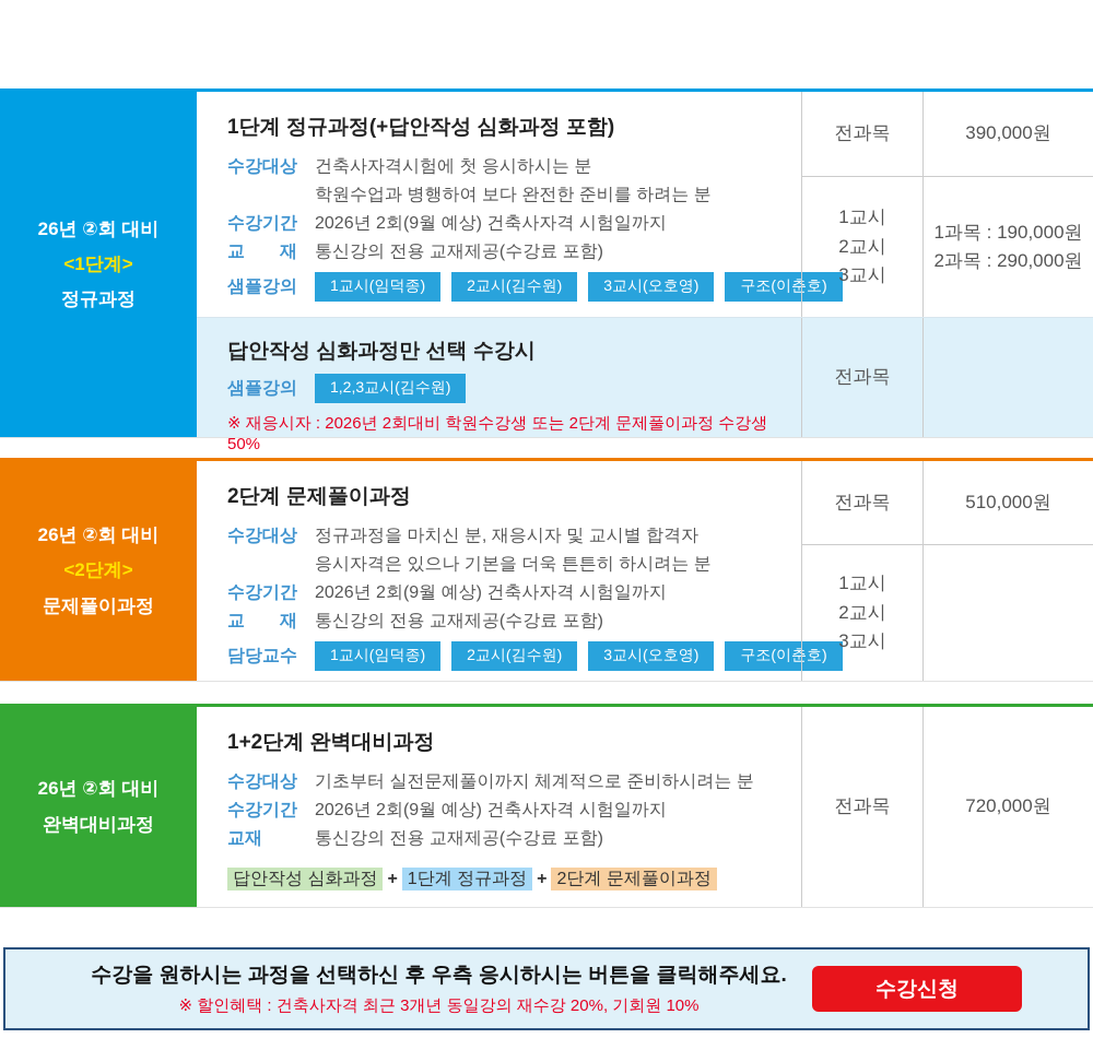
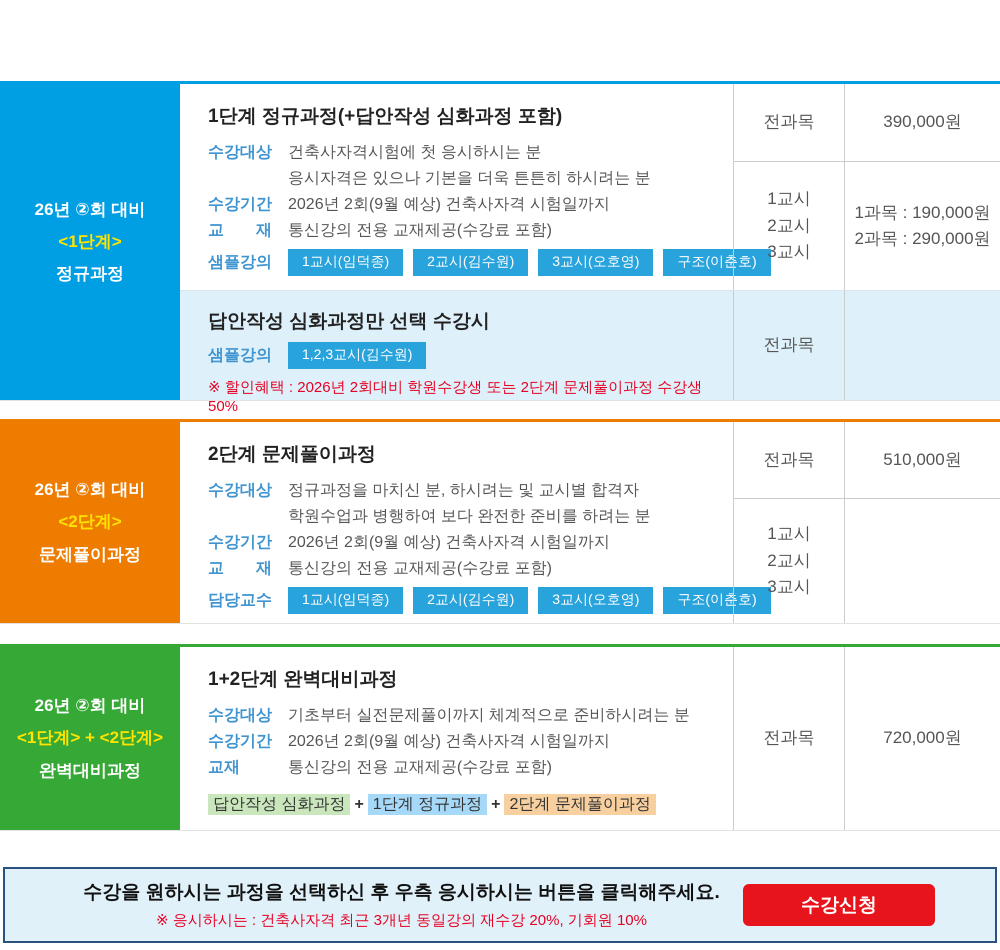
  26년 ②회 대비
  <1단계>
  정규과정
  1단계 정규과정(+답안작성 심화과정 포함)
  수강대상
  건축사자격시험에 첫 응시하시는 분
- 학원수업과 병행하여 보다 완전한 준비를 하려는 분
+ 응시자격은 있으나 기본을 더욱 튼튼히 하시려는 분
  수강기간
  2026년 2회(9월 예상) 건축사자격 시험일까지
  교 재
  통신강의 전용 교재제공(수강료 포함)
  샘플강의
  1교시(임덕종)
  2교시(김수원)
  3교시(오호영)
  구조(이춘호)
  전과목
  390,000원
  1교시
  2교시
  3교시
  1과목 : 190,000원
  2과목 : 290,000원
  답안작성 심화과정만 선택 수강시
  샘플강의
  1,2,3교시(김수원)
- ※ 재응시자 : 2026년 2회대비 학원수강생 또는 2단계 문제풀이과정 수강생 50%
+ ※ 할인혜택 : 2026년 2회대비 학원수강생 또는 2단계 문제풀이과정 수강생 50%
  전과목
  26년 ②회 대비
  <2단계>
  문제풀이과정
  2단계 문제풀이과정
  수강대상
- 정규과정을 마치신 분, 재응시자 및 교시별 합격자
+ 정규과정을 마치신 분, 하시려는 및 교시별 합격자
- 응시자격은 있으나 기본을 더욱 튼튼히 하시려는 분
+ 학원수업과 병행하여 보다 완전한 준비를 하려는 분
  수강기간
  2026년 2회(9월 예상) 건축사자격 시험일까지
  교 재
  통신강의 전용 교재제공(수강료 포함)
  담당교수
  1교시(임덕종)
  2교시(김수원)
  3교시(오호영)
  구조(이춘호)
  전과목
  510,000원
  1교시
  2교시
  3교시
  26년 ②회 대비
+ <1단계> + <2단계>
  완벽대비과정
  1+2단계 완벽대비과정
  수강대상
  기초부터 실전문제풀이까지 체계적으로 준비하시려는 분
  수강기간
  2026년 2회(9월 예상) 건축사자격 시험일까지
  교재
  통신강의 전용 교재제공(수강료 포함)
  답안작성 심화과정 + 1단계 정규과정 + 2단계 문제풀이과정
  전과목
  720,000원
  수강을 원하시는 과정을 선택하신 후 우측 응시하시는 버튼을 클릭해주세요.
- ※ 할인혜택 : 건축사자격 최근 3개년 동일강의 재수강 20%, 기회원 10%
+ ※ 응시하시는 : 건축사자격 최근 3개년 동일강의 재수강 20%, 기회원 10%
  수강신청
